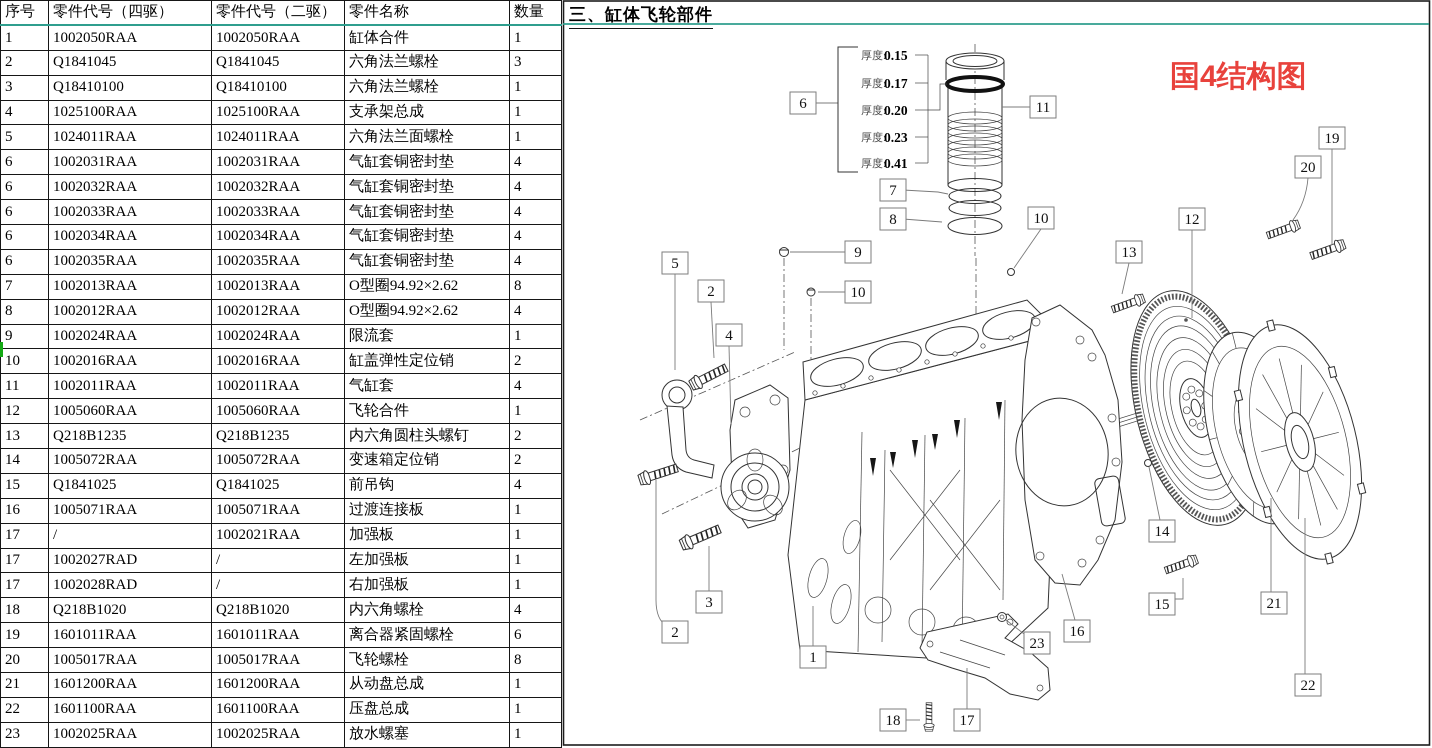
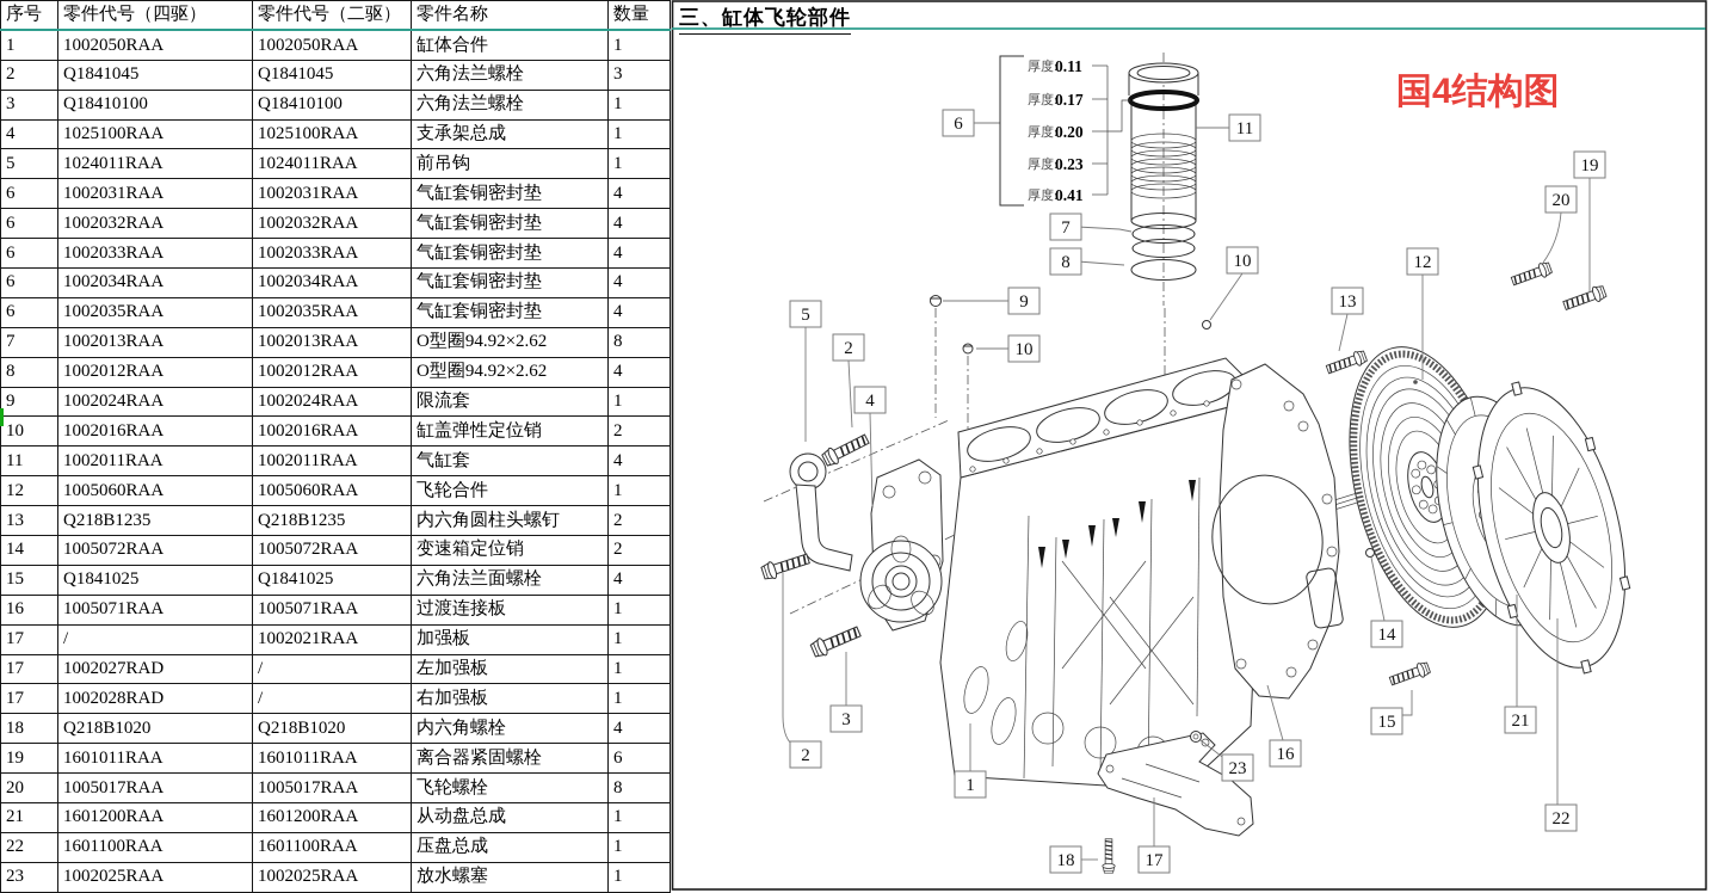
  序号	零件代号（四驱）	零件代号（二驱）	零件名称	数量
  1	1002050RAA	1002050RAA	缸体合件	1
  2	Q1841045	Q1841045	六角法兰螺栓	3
  3	Q18410100	Q18410100	六角法兰螺栓	1
  4	1025100RAA	1025100RAA	支承架总成	1
- 5	1024011RAA	1024011RAA	六角法兰面螺栓	1
+ 5	1024011RAA	1024011RAA	前吊钩	1
  6	1002031RAA	1002031RAA	气缸套铜密封垫	4
  6	1002032RAA	1002032RAA	气缸套铜密封垫	4
  6	1002033RAA	1002033RAA	气缸套铜密封垫	4
  6	1002034RAA	1002034RAA	气缸套铜密封垫	4
  6	1002035RAA	1002035RAA	气缸套铜密封垫	4
  7	1002013RAA	1002013RAA	O型圈94.92×2.62	8
  8	1002012RAA	1002012RAA	O型圈94.92×2.62	4
  9	1002024RAA	1002024RAA	限流套	1
  10	1002016RAA	1002016RAA	缸盖弹性定位销	2
  11	1002011RAA	1002011RAA	气缸套	4
  12	1005060RAA	1005060RAA	飞轮合件	1
  13	Q218B1235	Q218B1235	内六角圆柱头螺钉	2
  14	1005072RAA	1005072RAA	变速箱定位销	2
- 15	Q1841025	Q1841025	前吊钩	4
+ 15	Q1841025	Q1841025	六角法兰面螺栓	4
  16	1005071RAA	1005071RAA	过渡连接板	1
  17	/	1002021RAA	加强板	1
  17	1002027RAD	/	左加强板	1
  17	1002028RAD	/	右加强板	1
  18	Q218B1020	Q218B1020	内六角螺栓	4
  19	1601011RAA	1601011RAA	离合器紧固螺栓	6
  20	1005017RAA	1005017RAA	飞轮螺栓	8
  21	1601200RAA	1601200RAA	从动盘总成	1
  22	1601100RAA	1601100RAA	压盘总成	1
  23	1002025RAA	1002025RAA	放水螺塞	1
  厚度:
- 0.15
+ 0.11
  厚度:
  0.17
  厚度:
  0.20
  厚度:
  0.23
  厚度:
  0.41
  6
  7
  8
  9
  10
  11
  10
  12
  13
  19
  20
  5
  2
  4
  3
  2
  1
  23
  18
  17
  16
  15
  14
  21
  22
  三、缸体飞轮部件
  国4结构图
